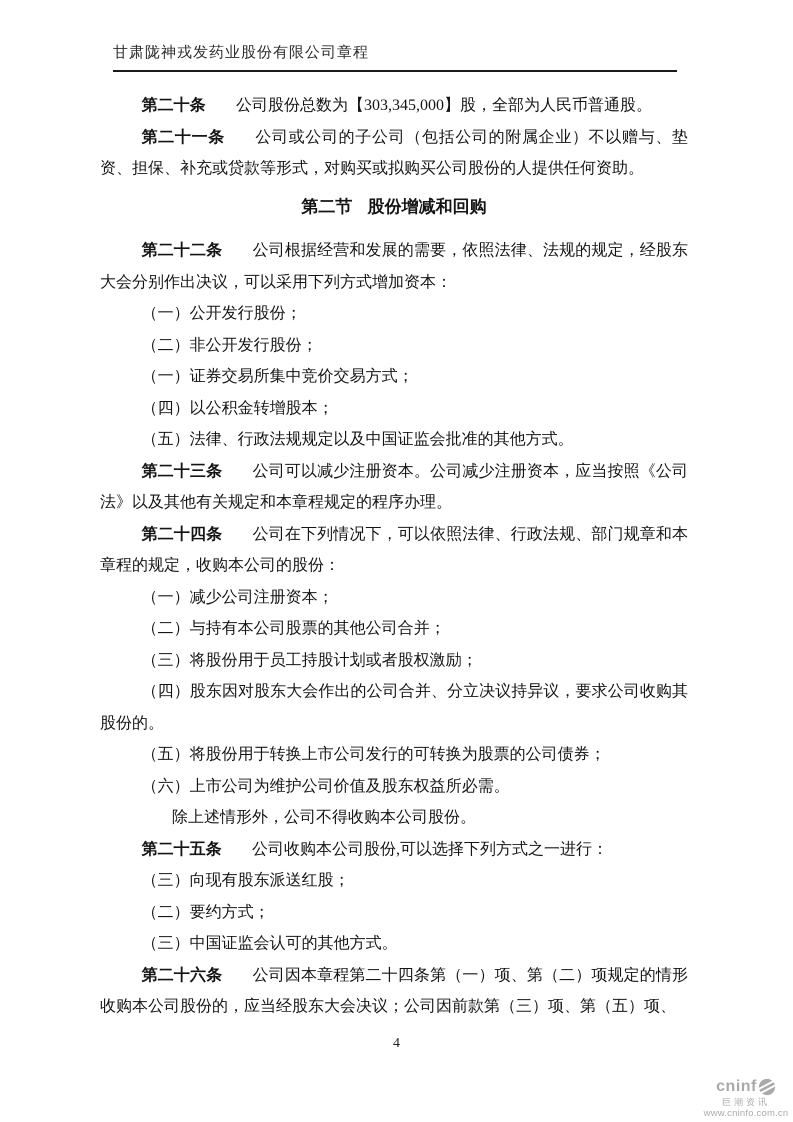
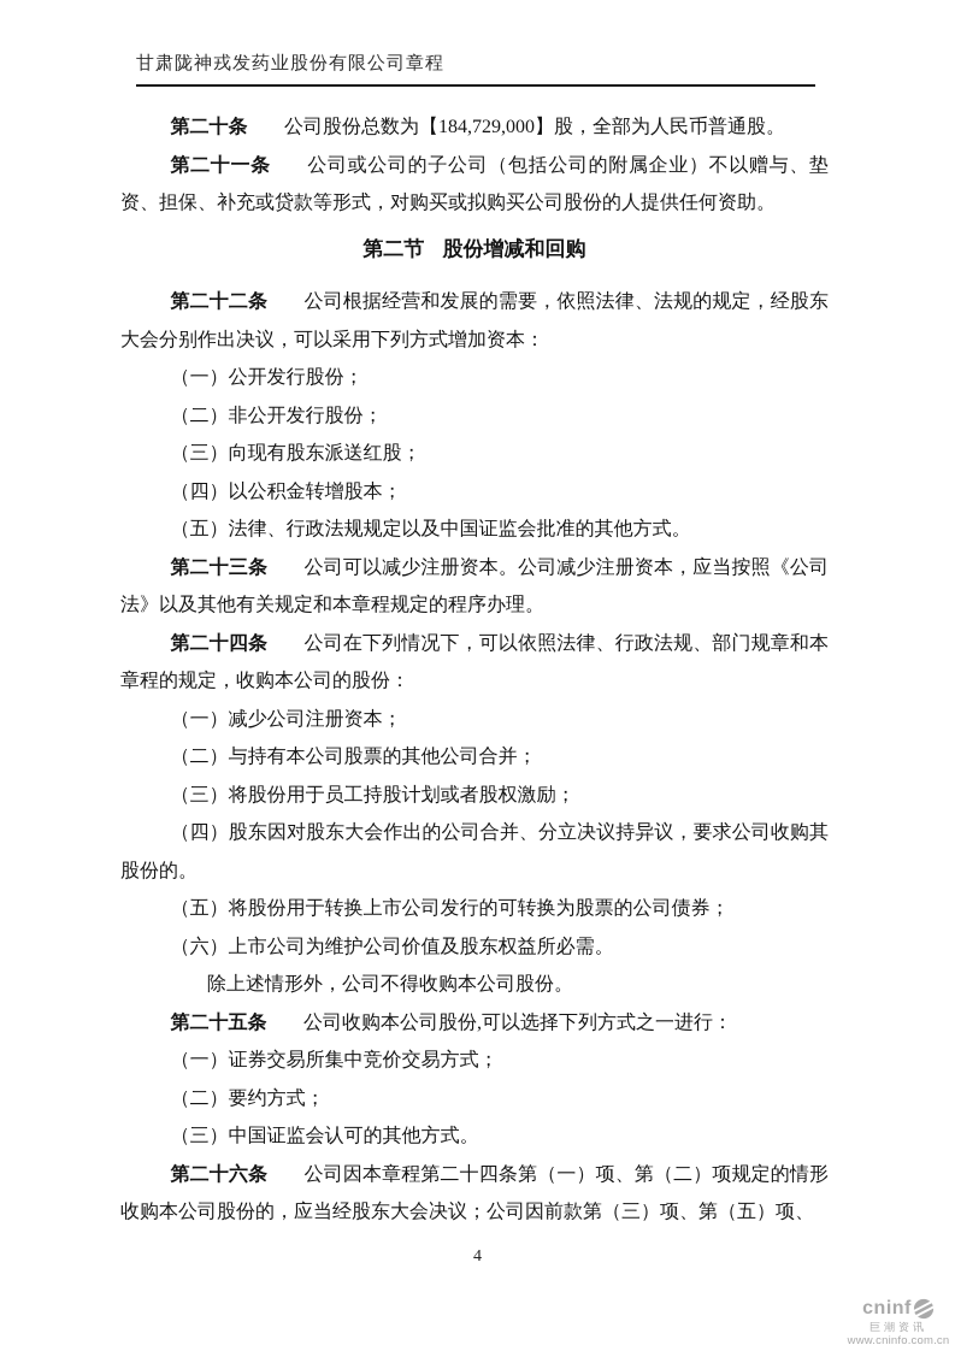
  甘肃陇神戎发药业股份有限公司章程
- 第二十条 公司股份总数为【303,345,000】股，全部为人民币普通股。
+ 第二十条 公司股份总数为【184,729,000】股，全部为人民币普通股。
  第二十一条 公司或公司的子公司（包括公司的附属企业）不以赠与、垫资、担保、补充或贷款等形式，对购买或拟购买公司股份的人提供任何资助。
  第二节 股份增减和回购
  第二十二条 公司根据经营和发展的需要，依照法律、法规的规定，经股东大会分别作出决议，可以采用下列方式增加资本：
  （一）公开发行股份；
  （二）非公开发行股份；
- （一）证券交易所集中竞价交易方式；
+ （三）向现有股东派送红股；
  （四）以公积金转增股本；
  （五）法律、行政法规规定以及中国证监会批准的其他方式。
  第二十三条 公司可以减少注册资本。公司减少注册资本，应当按照《公司法》以及其他有关规定和本章程规定的程序办理。
  第二十四条 公司在下列情况下，可以依照法律、行政法规、部门规章和本章程的规定，收购本公司的股份：
  （一）减少公司注册资本；
  （二）与持有本公司股票的其他公司合并；
  （三）将股份用于员工持股计划或者股权激励；
  （四）股东因对股东大会作出的公司合并、分立决议持异议，要求公司收购其股份的。
  （五）将股份用于转换上市公司发行的可转换为股票的公司债券；
  （六）上市公司为维护公司价值及股东权益所必需。
  除上述情形外，公司不得收购本公司股份。
  第二十五条 公司收购本公司股份,可以选择下列方式之一进行：
- （三）向现有股东派送红股；
+ （一）证券交易所集中竞价交易方式；
  （二）要约方式；
  （三）中国证监会认可的其他方式。
  第二十六条 公司因本章程第二十四条第（一）项、第（二）项规定的情形收购本公司股份的，应当经股东大会决议；公司因前款第（三）项、第（五）项、
  4
  cninf
  巨潮资讯
  www.cninfo.com.cn
